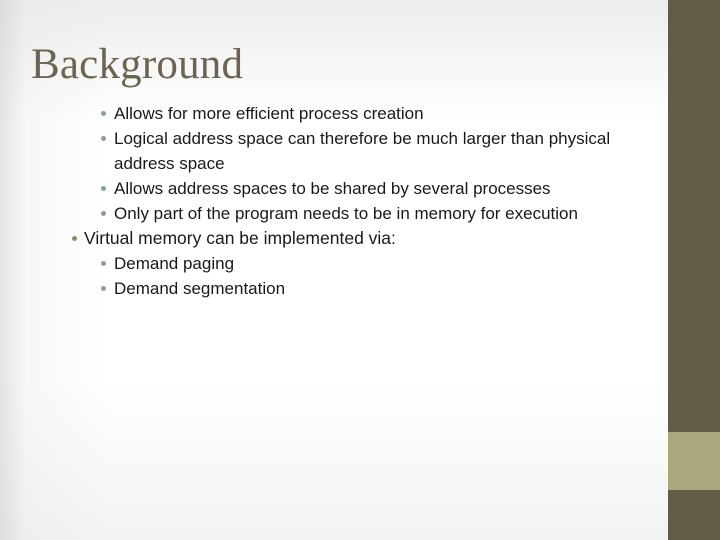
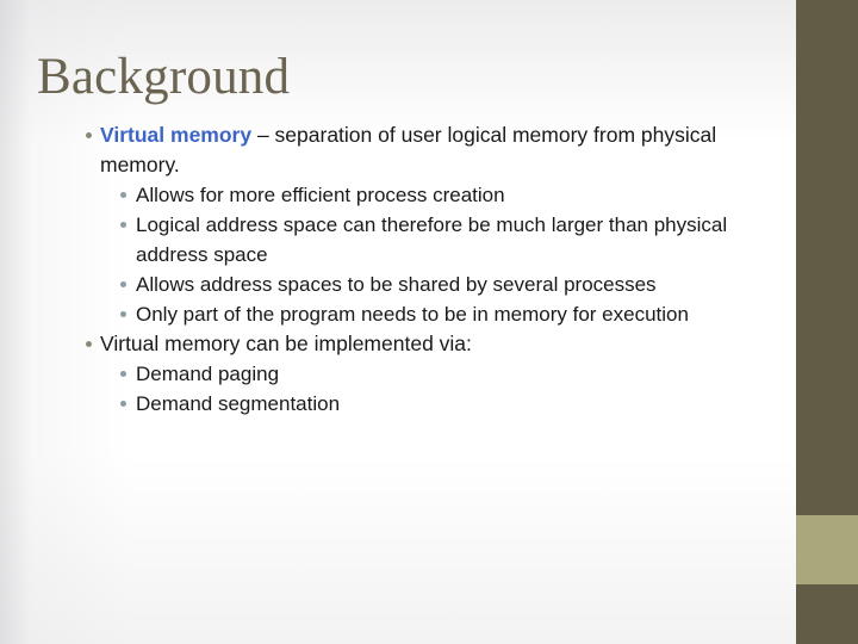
  Background
+ Virtual memory – separation of user logical memory from physical memory.
  Allows for more efficient process creation
  Logical address space can therefore be much larger than physical address space
  Allows address spaces to be shared by several processes
  Only part of the program needs to be in memory for execution
  Virtual memory can be implemented via:
  Demand paging
  Demand segmentation
